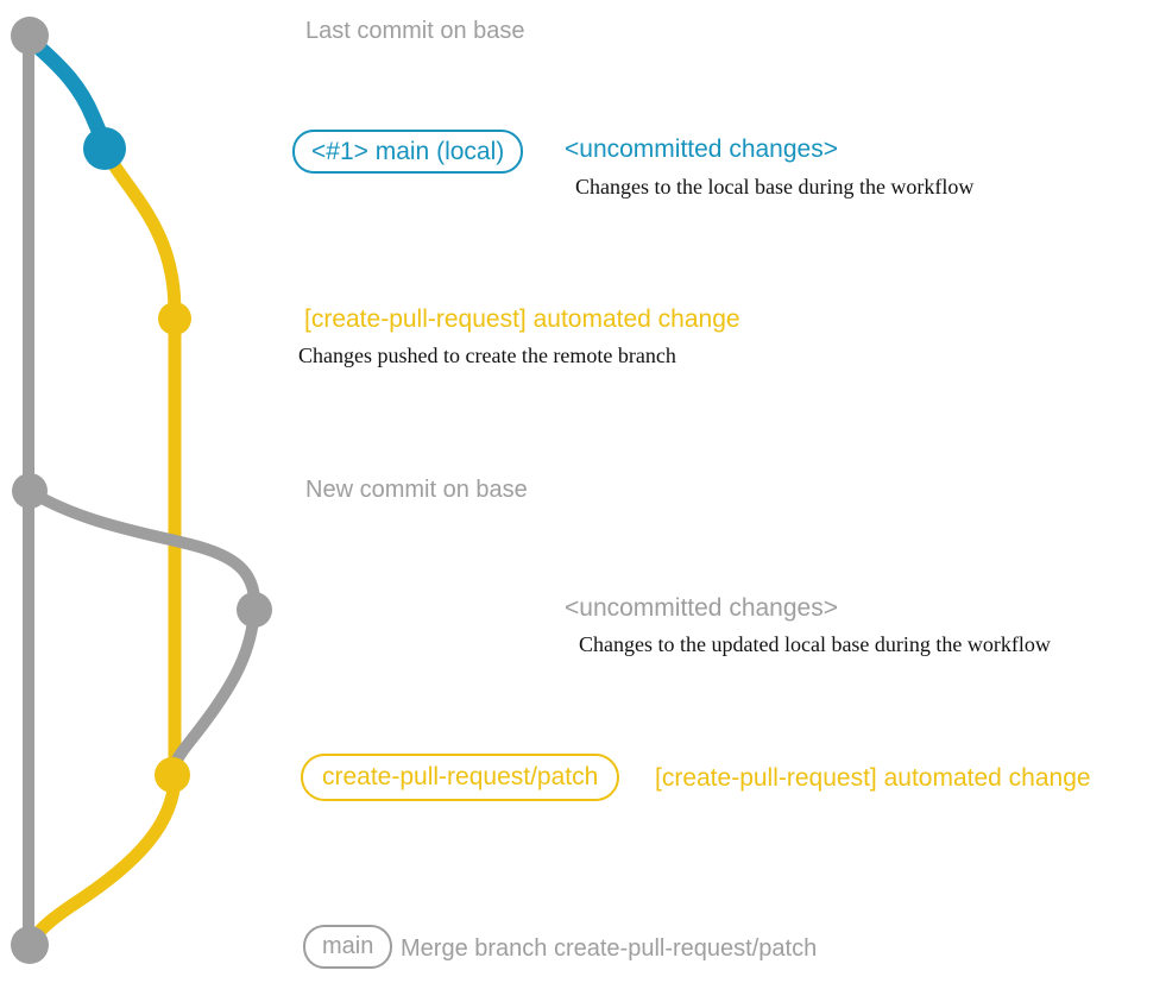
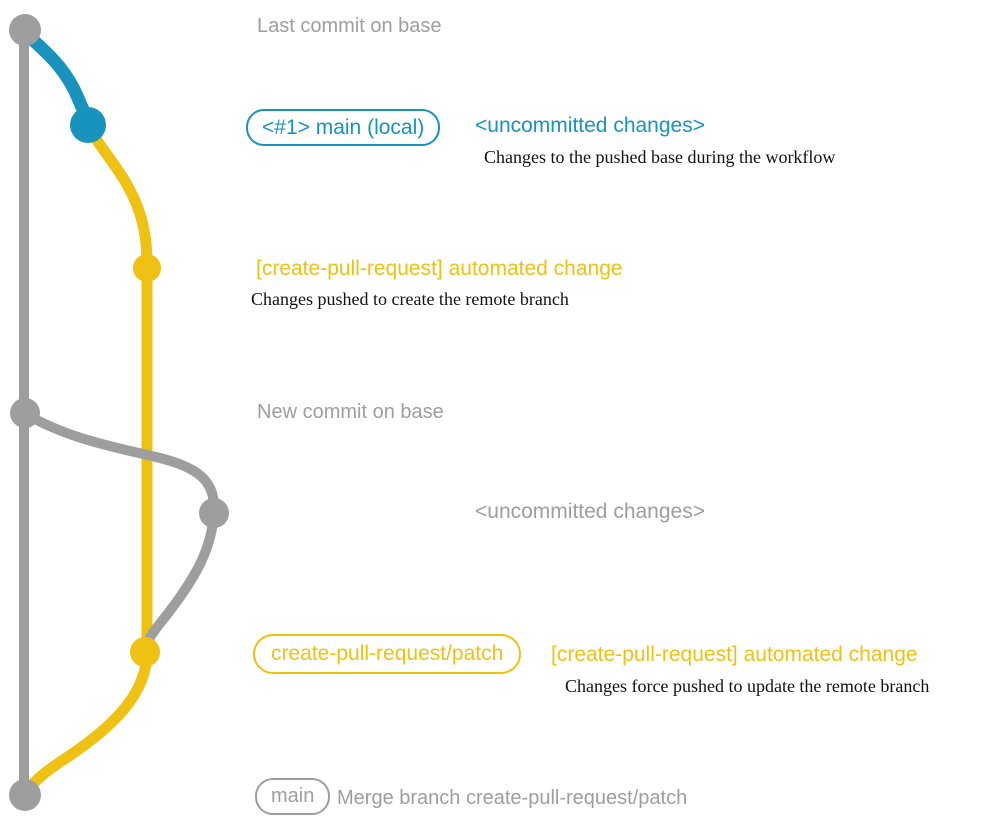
  Last commit on base
  <#1> main (local)
  <uncommitted changes>
- Changes to the local base during the workflow
+ Changes to the pushed base during the workflow
  [create-pull-request] automated change
  Changes pushed to create the remote branch
  New commit on base
  <uncommitted changes>
- Changes to the updated local base during the workflow
  create-pull-request/patch
  [create-pull-request] automated change
+ Changes force pushed to update the remote branch
  main
  Merge branch create-pull-request/patch
